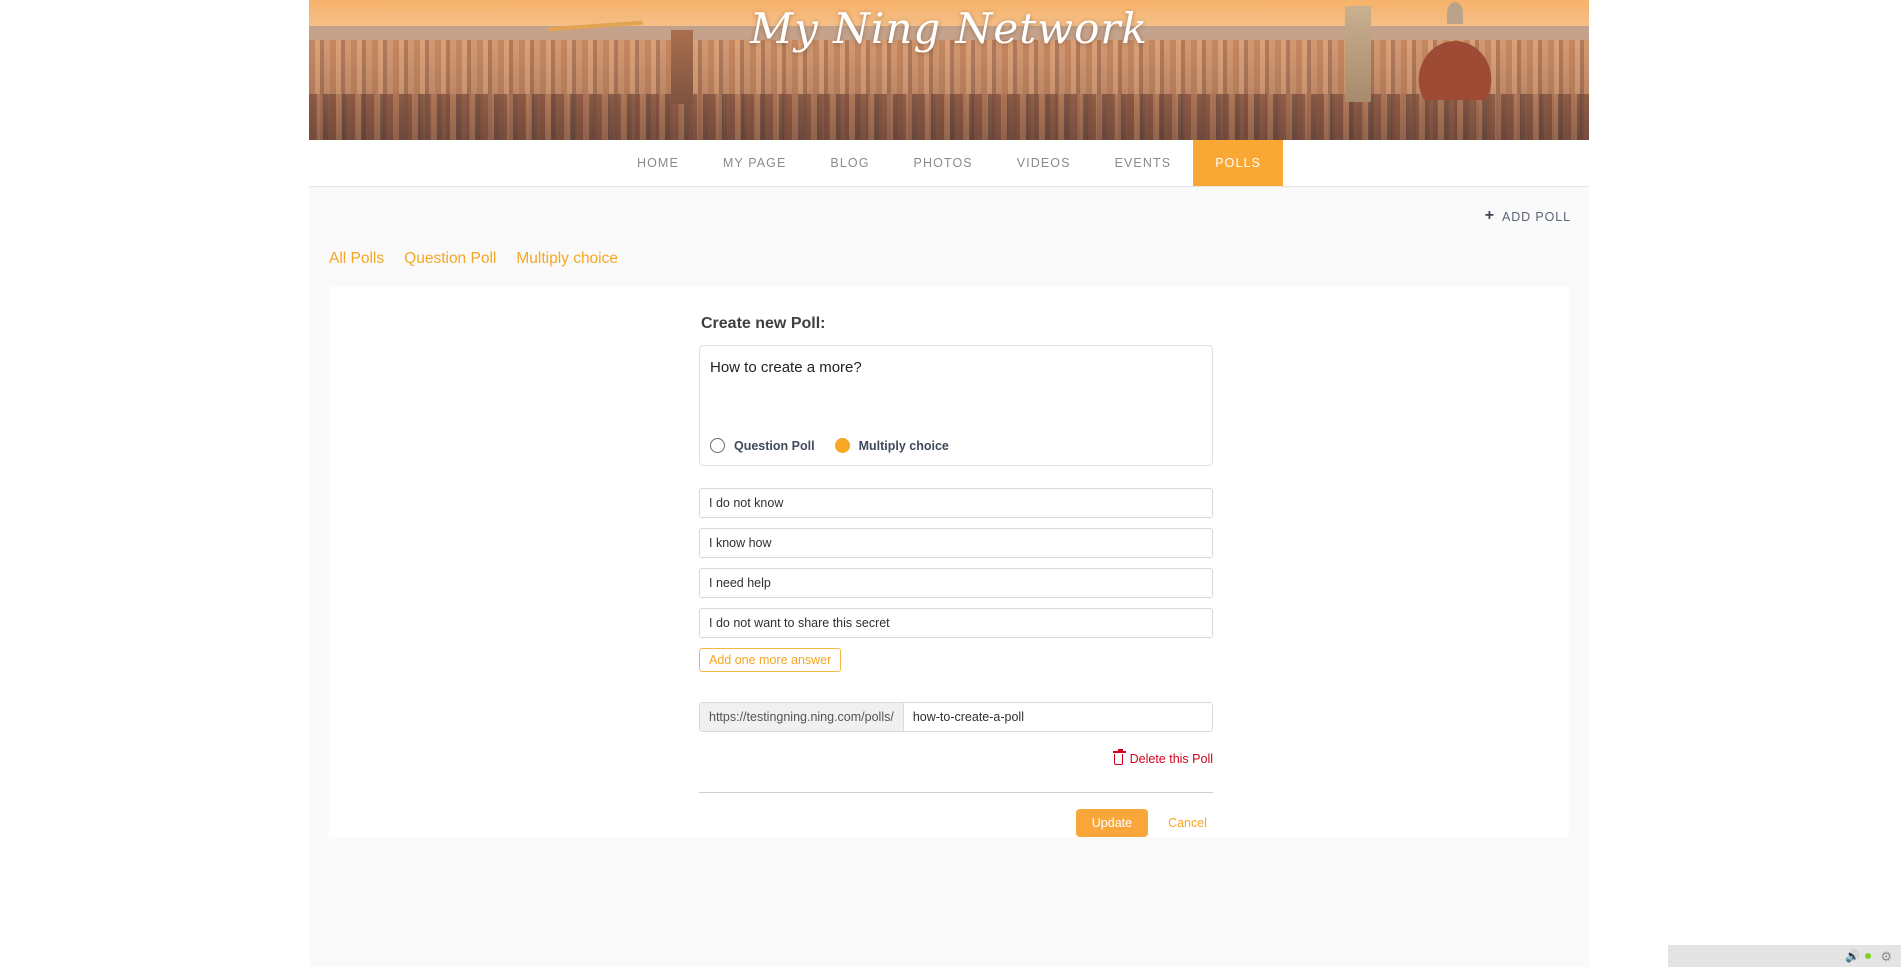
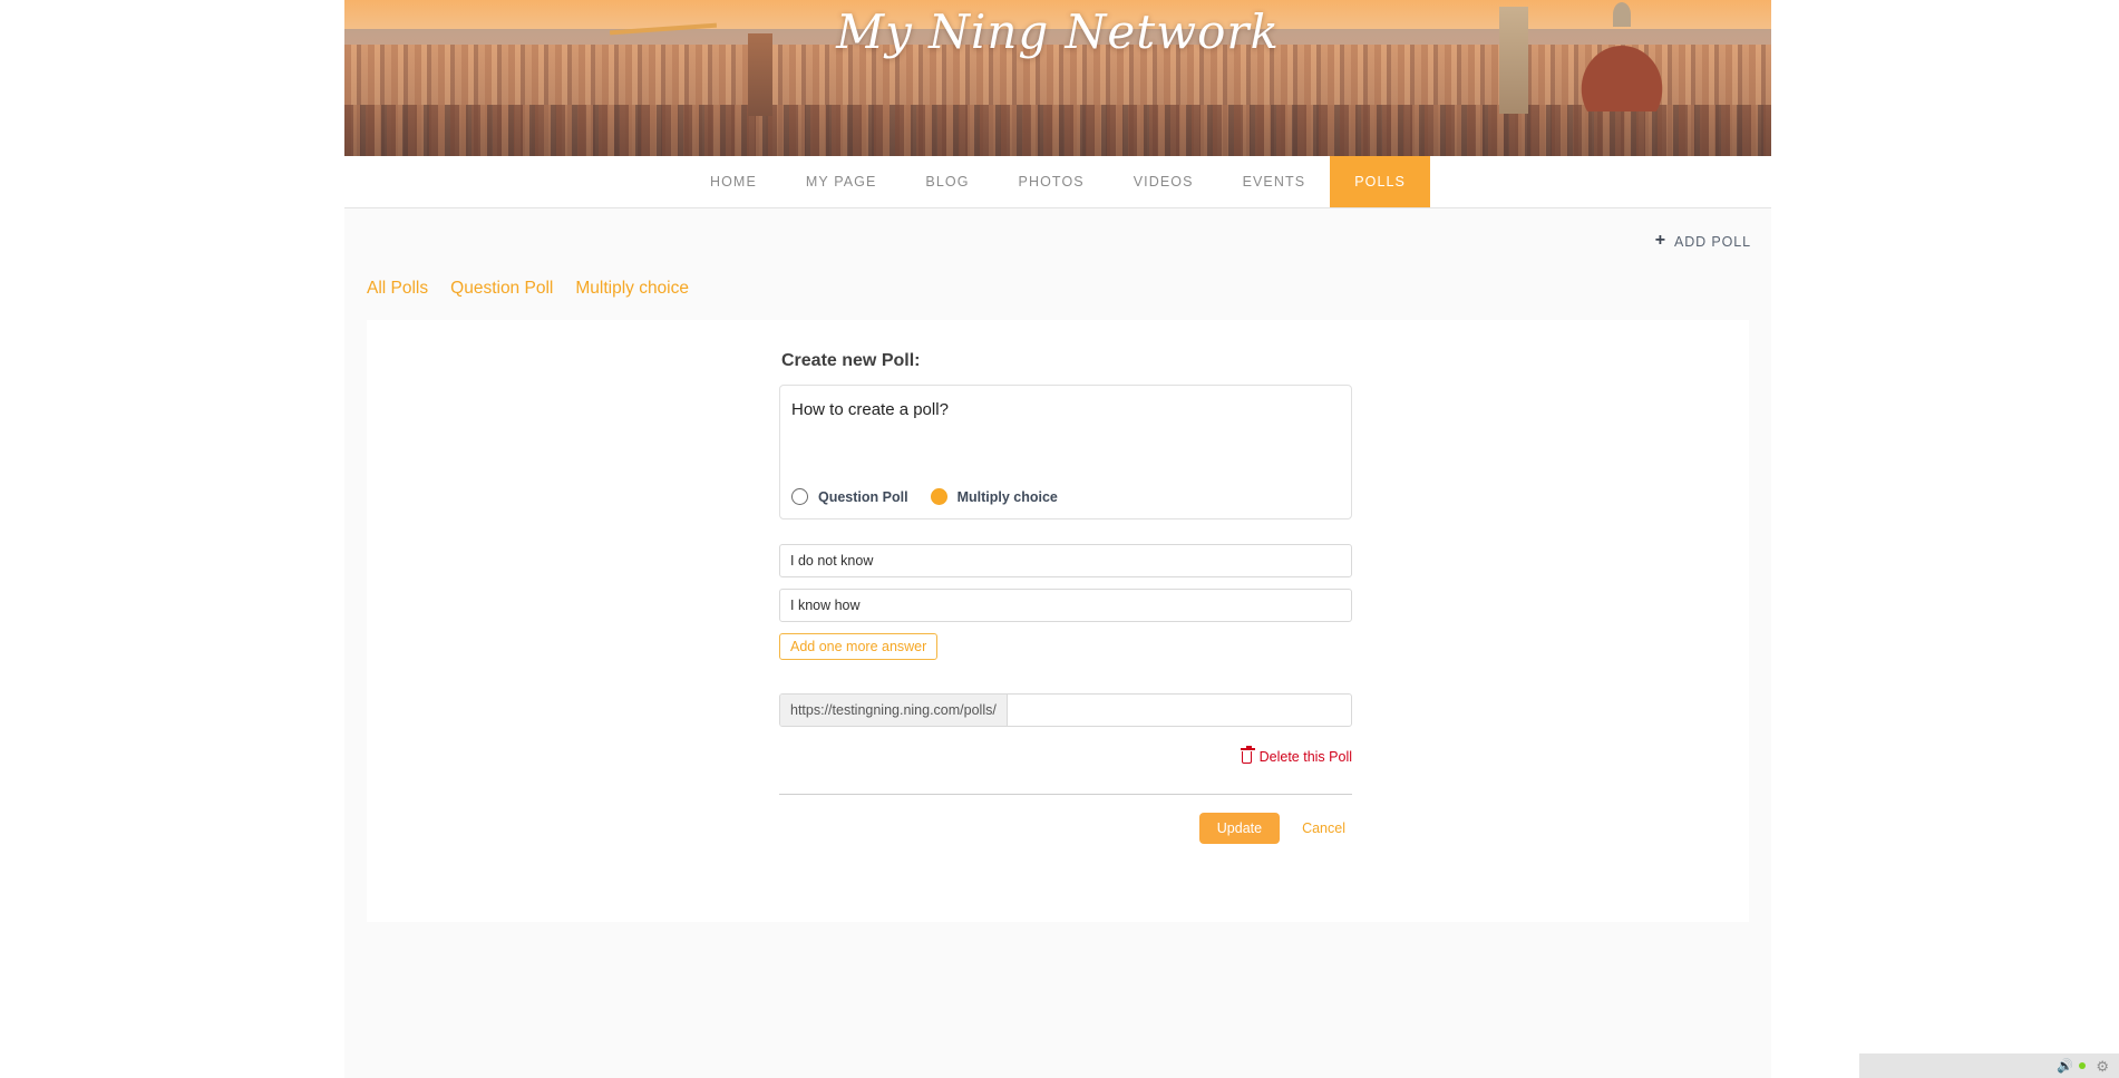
  My Ning Network
  HOME
  MY PAGE
  BLOG
  PHOTOS
  VIDEOS
  EVENTS
  POLLS
  +
  ADD POLL
  All Polls
  Question Poll
  Multiply choice
  Create new Poll:
- How to create a more?
+ How to create a poll?
  Question Poll
  Multiply choice
  I do not know
  I know how
- I need help
- I do not want to share this secret
  Add one more answer
  https://testingning.ning.com/polls/
- how-to-create-a-poll
  Delete this Poll
  Update
  Cancel
  🔊
  ⚙
